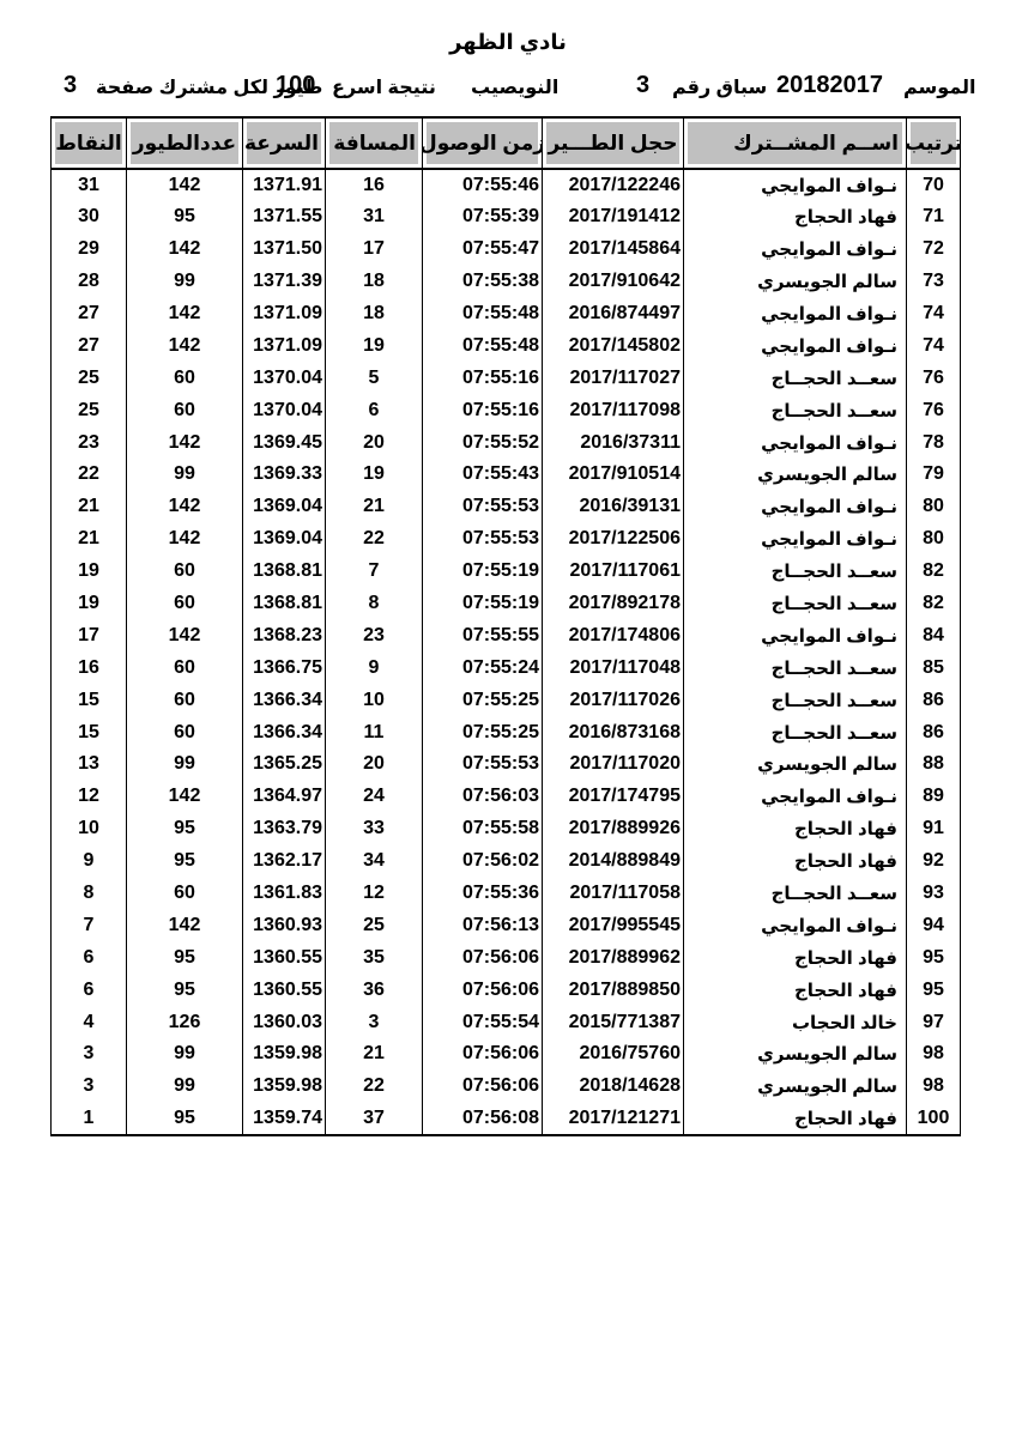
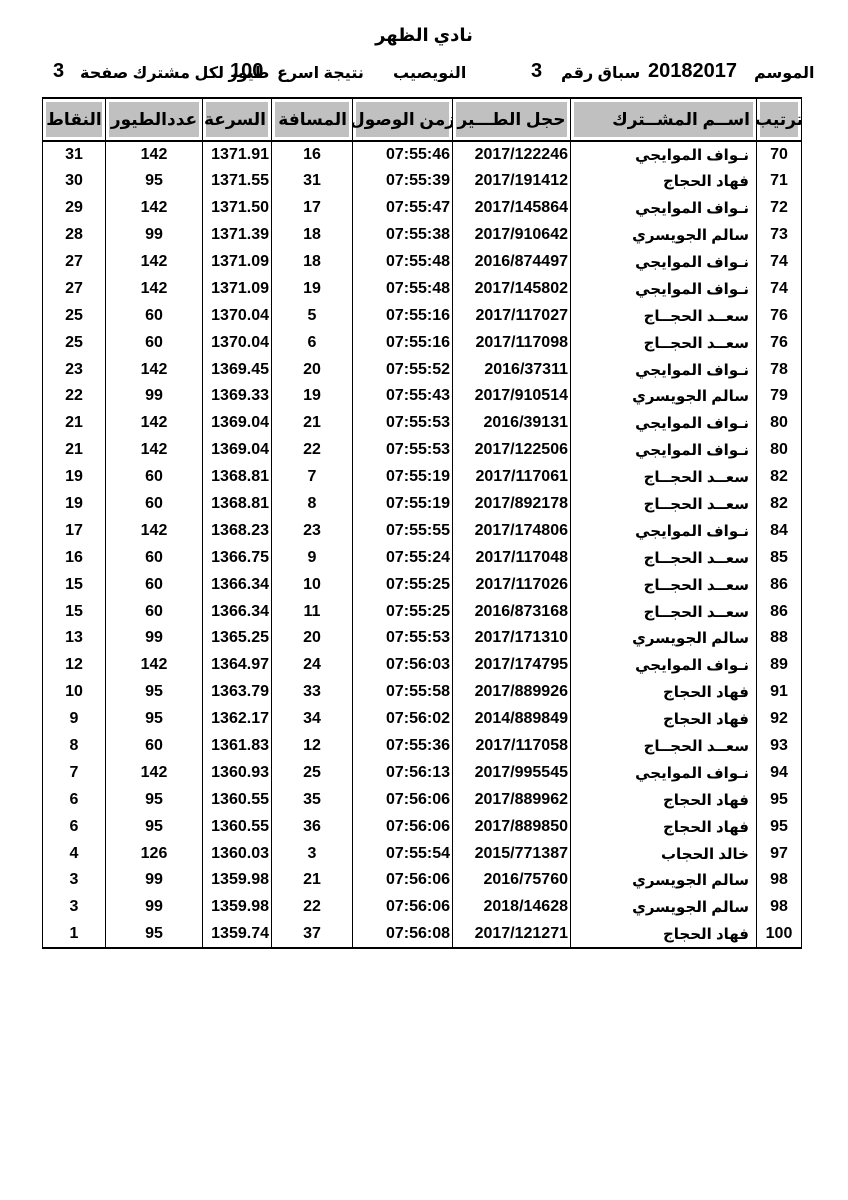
  نادي الظهر
  الموسم
  20182017
  سباق رقم
  3
  النويصيب
  نتيجة اسرع
  100
  طيور لكل مشترك صفحة
  3
  ترتيب	اســم المشــترك	حجل الطـــير	زمن الوصول	المسافة	السرعة	عددالطيور	النقاط
  70	نـواف الموايجي	2017/122246	07:55:46	16	1371.91	142	31
  71	فهاد الحجاج	2017/191412	07:55:39	31	1371.55	95	30
  72	نـواف الموايجي	2017/145864	07:55:47	17	1371.50	142	29
  73	سالم الجويسري	2017/910642	07:55:38	18	1371.39	99	28
  74	نـواف الموايجي	2016/874497	07:55:48	18	1371.09	142	27
  74	نـواف الموايجي	2017/145802	07:55:48	19	1371.09	142	27
  76	سعــد الحجــاج	2017/117027	07:55:16	5	1370.04	60	25
  76	سعــد الحجــاج	2017/117098	07:55:16	6	1370.04	60	25
  78	نـواف الموايجي	2016/37311	07:55:52	20	1369.45	142	23
  79	سالم الجويسري	2017/910514	07:55:43	19	1369.33	99	22
  80	نـواف الموايجي	2016/39131	07:55:53	21	1369.04	142	21
  80	نـواف الموايجي	2017/122506	07:55:53	22	1369.04	142	21
  82	سعــد الحجــاج	2017/117061	07:55:19	7	1368.81	60	19
  82	سعــد الحجــاج	2017/892178	07:55:19	8	1368.81	60	19
  84	نـواف الموايجي	2017/174806	07:55:55	23	1368.23	142	17
  85	سعــد الحجــاج	2017/117048	07:55:24	9	1366.75	60	16
  86	سعــد الحجــاج	2017/117026	07:55:25	10	1366.34	60	15
  86	سعــد الحجــاج	2016/873168	07:55:25	11	1366.34	60	15
- 88	سالم الجويسري	2017/117020	07:55:53	20	1365.25	99	13
+ 88	سالم الجويسري	2017/171310	07:55:53	20	1365.25	99	13
  89	نـواف الموايجي	2017/174795	07:56:03	24	1364.97	142	12
  91	فهاد الحجاج	2017/889926	07:55:58	33	1363.79	95	10
  92	فهاد الحجاج	2014/889849	07:56:02	34	1362.17	95	9
  93	سعــد الحجــاج	2017/117058	07:55:36	12	1361.83	60	8
  94	نـواف الموايجي	2017/995545	07:56:13	25	1360.93	142	7
  95	فهاد الحجاج	2017/889962	07:56:06	35	1360.55	95	6
  95	فهاد الحجاج	2017/889850	07:56:06	36	1360.55	95	6
  97	خالد الحجاب	2015/771387	07:55:54	3	1360.03	126	4
  98	سالم الجويسري	2016/75760	07:56:06	21	1359.98	99	3
  98	سالم الجويسري	2018/14628	07:56:06	22	1359.98	99	3
  100	فهاد الحجاج	2017/121271	07:56:08	37	1359.74	95	1
